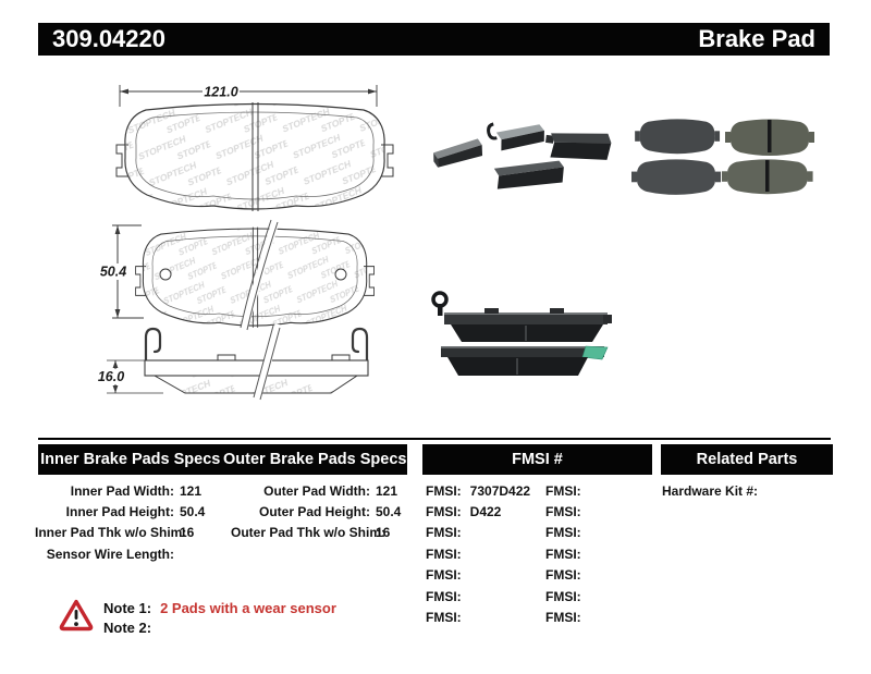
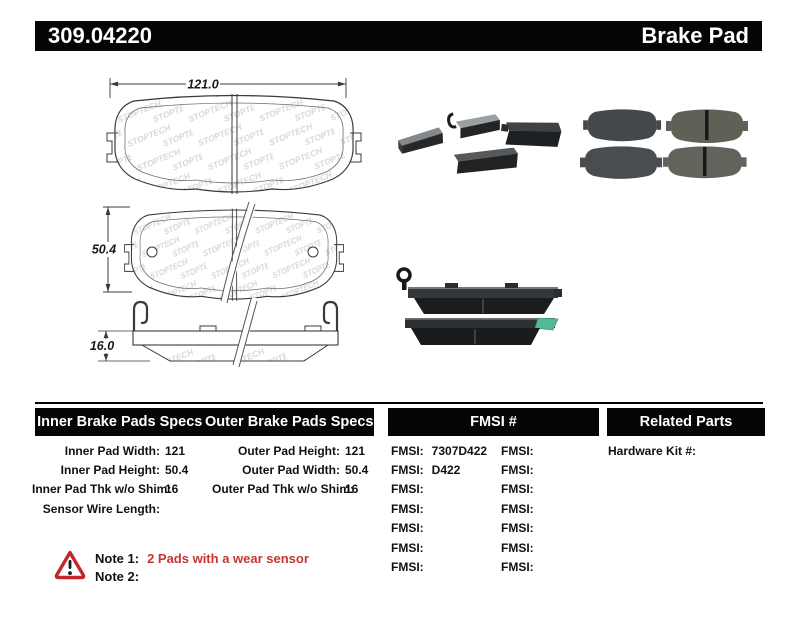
  309.04220
  Brake Pad
  121.0
  50.4
  16.0
  Inner Brake Pads Specs
  Outer Brake Pads Specs
  FMSI #
  Related Parts
  Inner Pad Width:
  121
  Inner Pad Height:
  50.4
  Inner Pad Thk w/o Shim
  16
  Sensor Wire Length:
- Outer Pad Width:
+ Outer Pad Height:
  121
- Outer Pad Height:
+ Outer Pad Width:
  50.4
  Outer Pad Thk w/o Shi
  16
  FMSI:
  7307D422
  FMSI:
  D422
  FMSI:
  FMSI:
  FMSI:
  FMSI:
  FMSI:
  FMSI:
  FMSI:
  FMSI:
  FMSI:
  FMSI:
  FMSI:
  FMSI:
  Hardware Kit #:
  Note 1: 2 Pads with a wear sensor
  Note 2:
